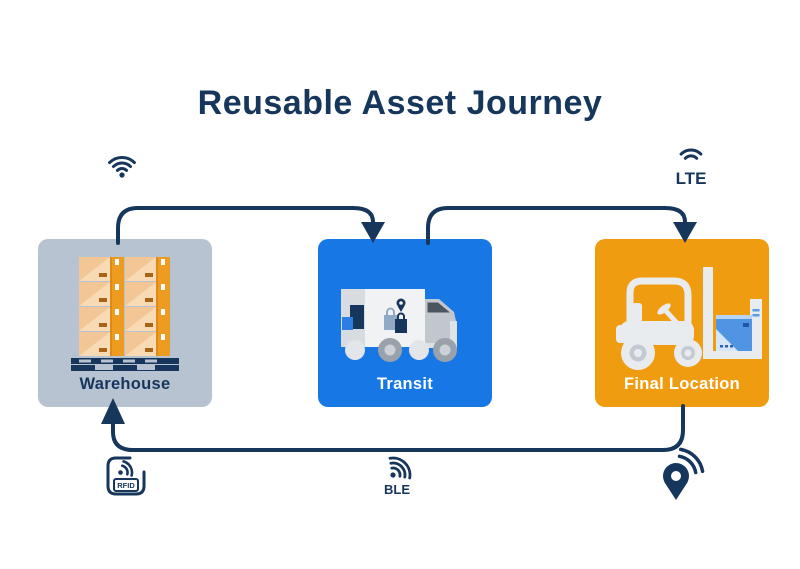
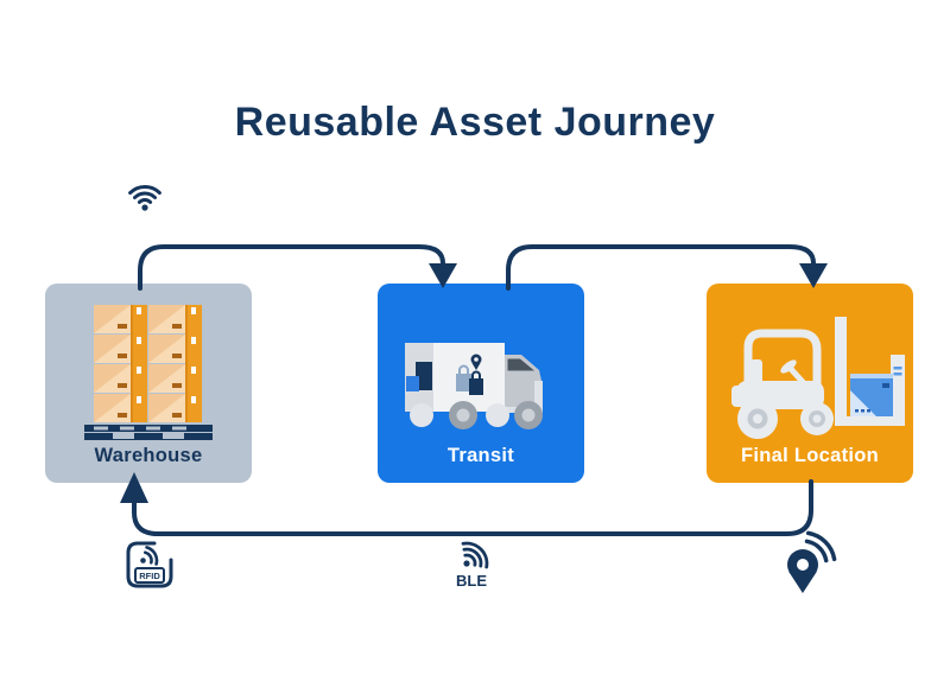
  Reusable Asset Journey
  Warehouse
  Transit
  Final Location
- LTE
  RFID
  BLE
